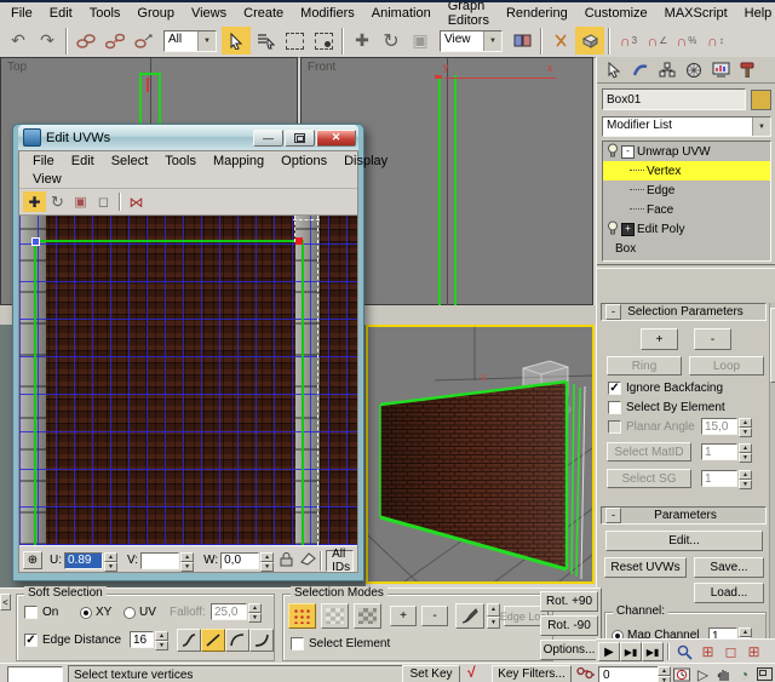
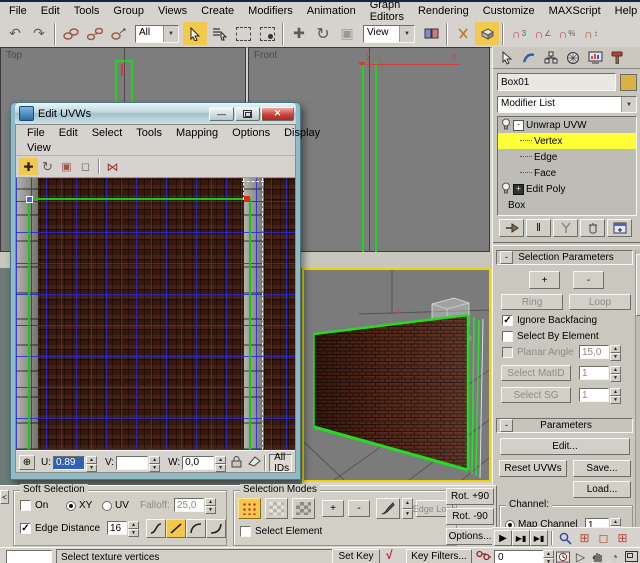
  File
  Edit
  Tools
  Group
  Views
  Create
  Modifiers
  Animation
  Graph Editors
  Rendering
  Customize
  MAXScript
  Help
  ↶
  ↷
  All
  ✚
  ↻
  ▣
  View
  ∩
  3
  ∩
  ∠
  ∩
  %
  ∩
  ↕
  Top
  Front
  y
  x
  x
  Edit UVWs
  —
  ✕
  File
  Edit
  Select
  Tools
  Mapping
  Options
  Display
  View
  ✚
  ↻
  ▣
  ◻
  ⋈
  ⊕
  U:
  0.89
  V:
  W:
  0,0
  All IDs
  <
  Soft Selection
  On
  XY
  UV
  Falloff:
  25,0
  ✓
  Edge Distance
  16
  Selection Modes
  +
  -
  Edge Lo
  Select Element
  Rot. +90
  Rot. -90
  Options...
  Box01
  Modifier List
  -
  Unwrap UVW
  Vertex
  Edge
  Face
  +
  Edit Poly
  Box
+ ‖
  -
  Selection Parameters
  +
  -
  Ring
  Loop
  ✓
  Ignore Backfacing
  Select By Element
  Planar Angle
  15,0
  Select MatID
  1
  Select SG
  1
  -
  Parameters
  Edit...
  Reset UVWs
  Save...
  Load...
  Channel:
  Map Channel
  1
  ▶
  ▶
  ▮
  ▶
  ▮
  ⊞
  ◻
  ⊞
  Select texture vertices
  Set Key
  √
  Key Filters...
  0
  ▷
  ◔
